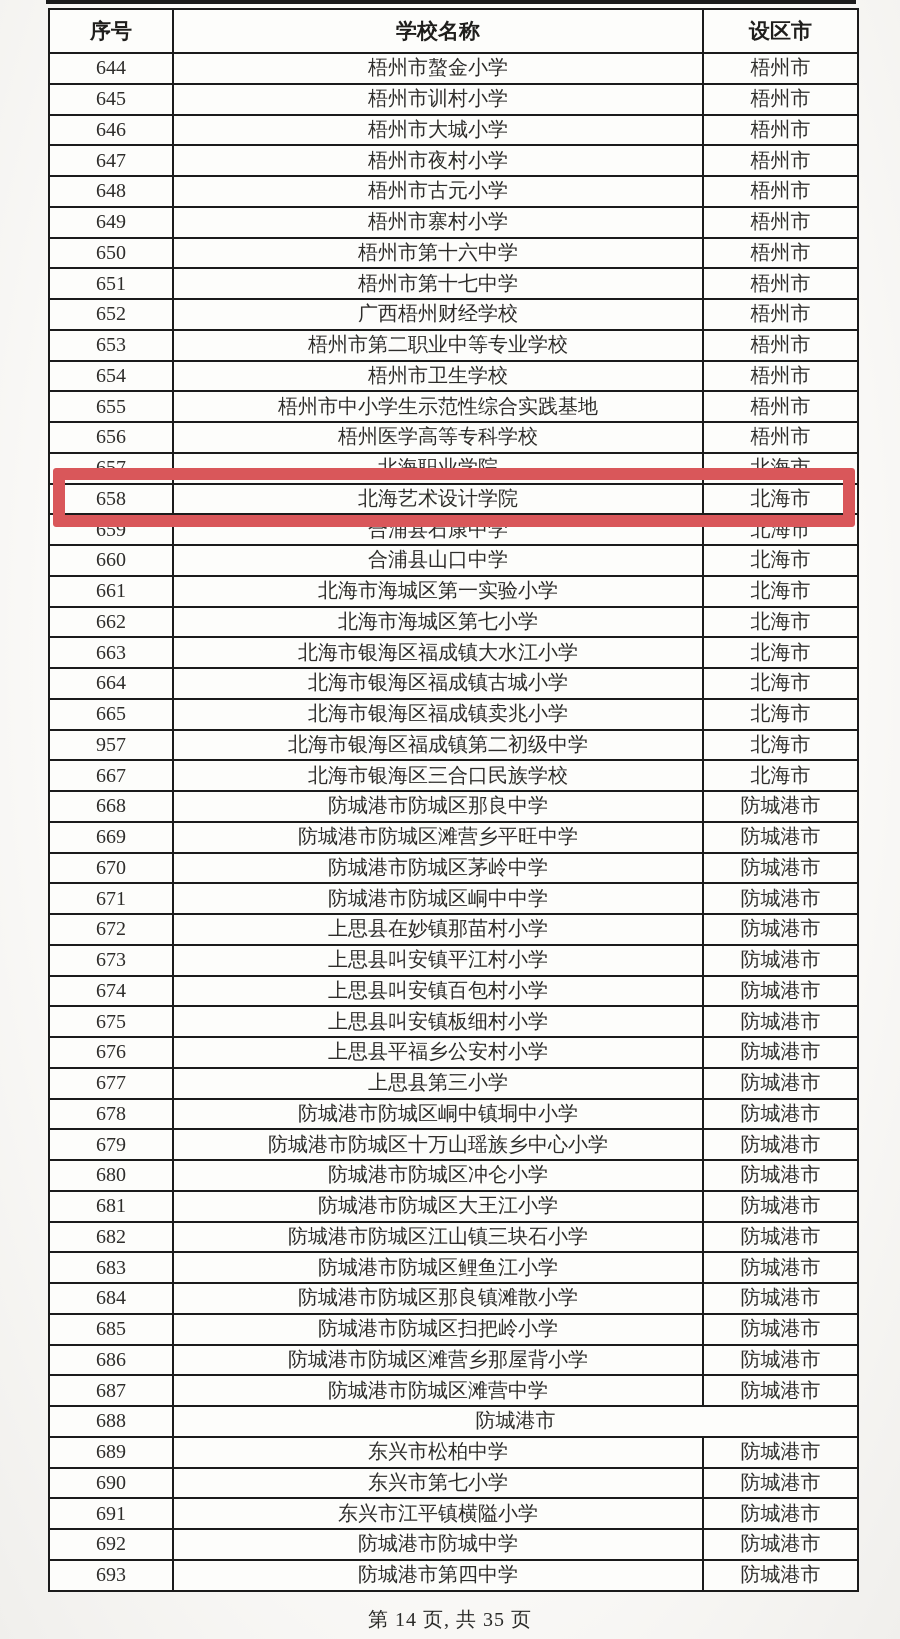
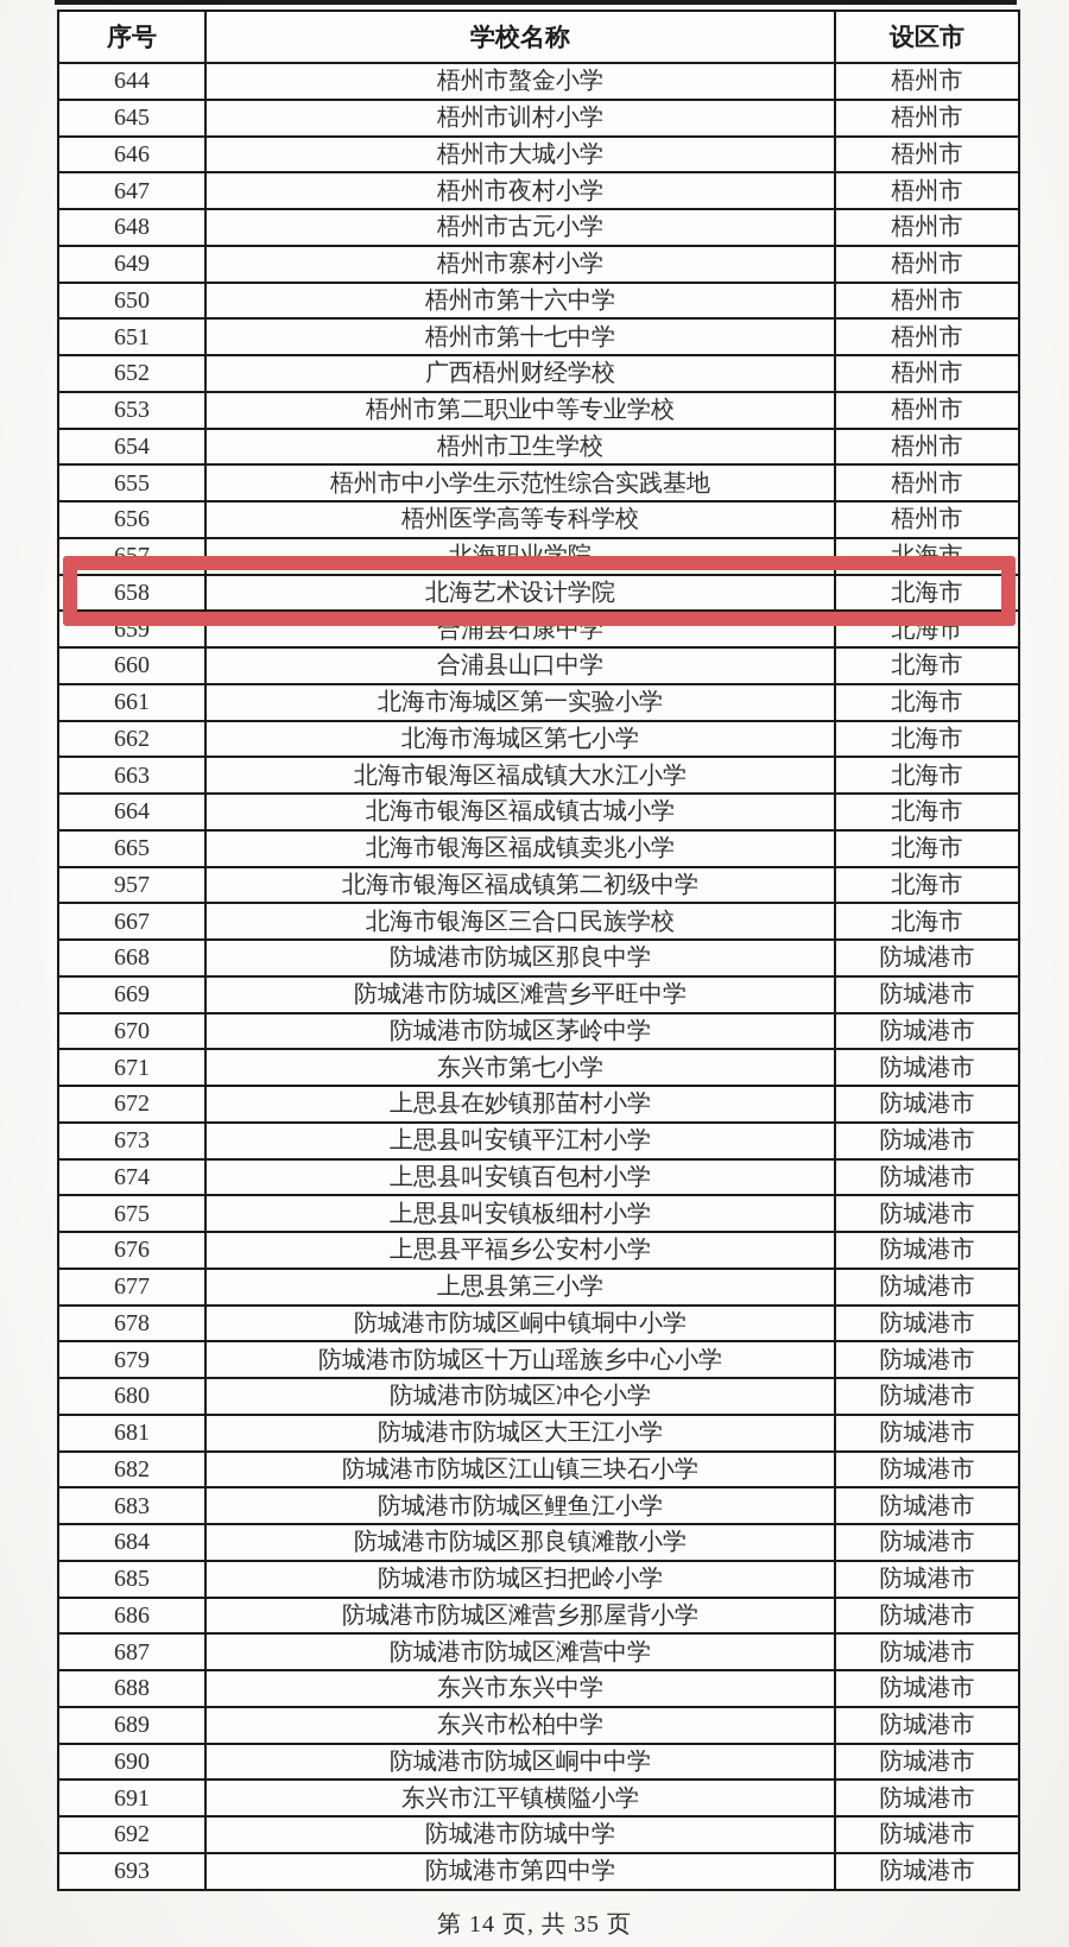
  序号
  学校名称
  设区市
  644
  梧州市螯金小学
  梧州市
  645
  梧州市训村小学
  梧州市
  646
  梧州市大城小学
  梧州市
  647
  梧州市夜村小学
  梧州市
  648
  梧州市古元小学
  梧州市
  649
  梧州市寨村小学
  梧州市
  650
  梧州市第十六中学
  梧州市
  651
  梧州市第十七中学
  梧州市
  652
  广西梧州财经学校
  梧州市
  653
  梧州市第二职业中等专业学校
  梧州市
  654
  梧州市卫生学校
  梧州市
  655
  梧州市中小学生示范性综合实践基地
  梧州市
  656
  梧州医学高等专科学校
  梧州市
  657
  北海职业学院
  北海市
  658
  北海艺术设计学院
  北海市
  659
  合浦县石康中学
  北海市
  660
  合浦县山口中学
  北海市
  661
  北海市海城区第一实验小学
  北海市
  662
  北海市海城区第七小学
  北海市
  663
  北海市银海区福成镇大水江小学
  北海市
  664
  北海市银海区福成镇古城小学
  北海市
  665
  北海市银海区福成镇卖兆小学
  北海市
  957
  北海市银海区福成镇第二初级中学
  北海市
  667
  北海市银海区三合口民族学校
  北海市
  668
  防城港市防城区那良中学
  防城港市
  669
  防城港市防城区滩营乡平旺中学
  防城港市
  670
  防城港市防城区茅岭中学
  防城港市
  671
- 防城港市防城区峒中中学
+ 东兴市第七小学
  防城港市
  672
  上思县在妙镇那苗村小学
  防城港市
  673
  上思县叫安镇平江村小学
  防城港市
  674
  上思县叫安镇百包村小学
  防城港市
  675
  上思县叫安镇板细村小学
  防城港市
  676
  上思县平福乡公安村小学
  防城港市
  677
  上思县第三小学
  防城港市
  678
  防城港市防城区峒中镇垌中小学
  防城港市
  679
  防城港市防城区十万山瑶族乡中心小学
  防城港市
  680
  防城港市防城区冲仑小学
  防城港市
  681
  防城港市防城区大王江小学
  防城港市
  682
  防城港市防城区江山镇三块石小学
  防城港市
  683
  防城港市防城区鲤鱼江小学
  防城港市
  684
  防城港市防城区那良镇滩散小学
  防城港市
  685
  防城港市防城区扫把岭小学
  防城港市
  686
  防城港市防城区滩营乡那屋背小学
  防城港市
  687
  防城港市防城区滩营中学
  防城港市
  688
+ 东兴市东兴中学
  防城港市
  689
  东兴市松柏中学
  防城港市
  690
- 东兴市第七小学
+ 防城港市防城区峒中中学
  防城港市
  691
  东兴市江平镇横隘小学
  防城港市
  692
  防城港市防城中学
  防城港市
  693
  防城港市第四中学
  防城港市
  第 14 页, 共 35 页
